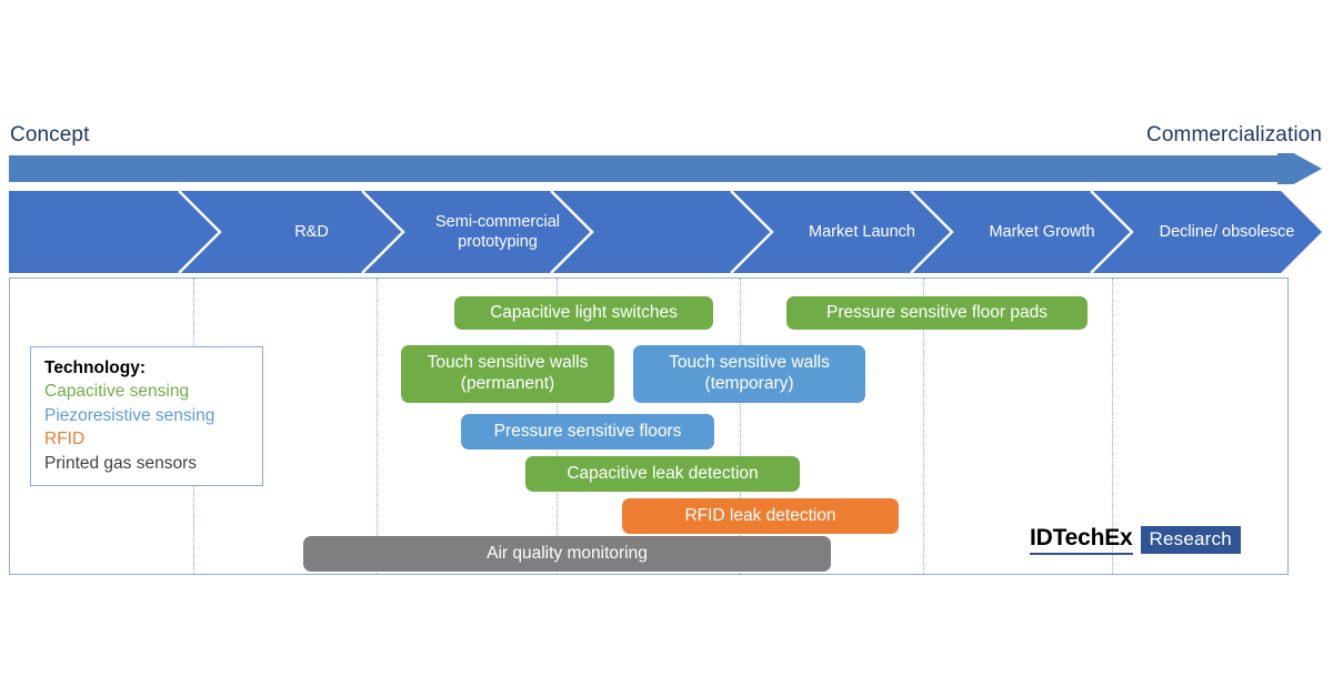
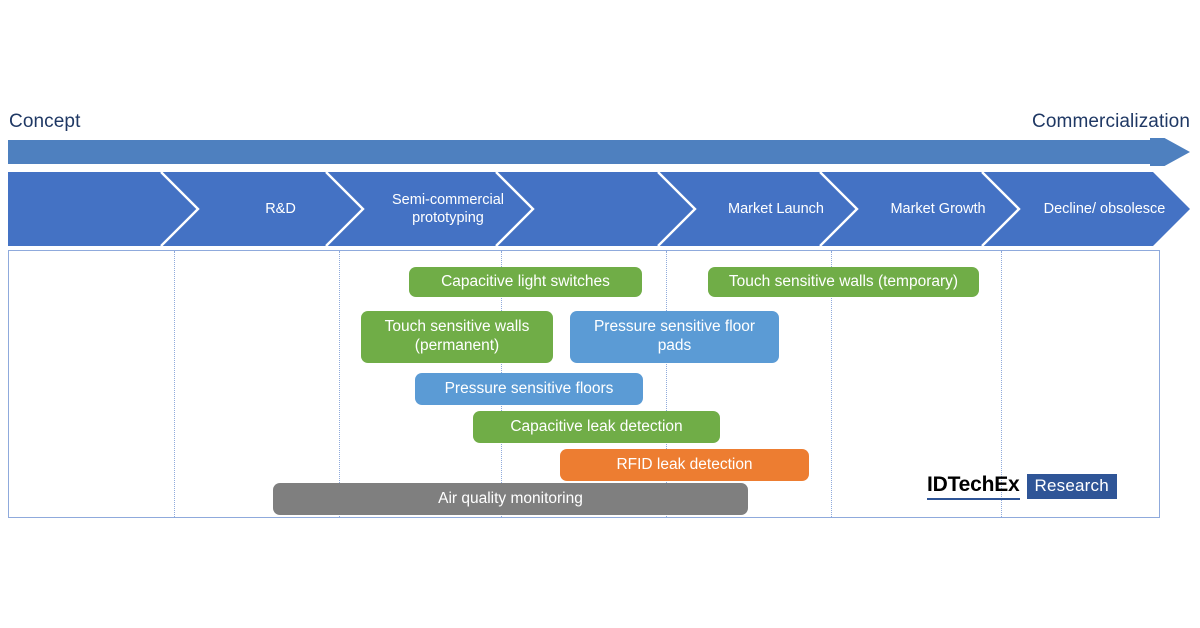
  Concept
  Commercialization
  R&D
  Semi-commercial prototyping
  Market Launch
  Market Growth
  Decline/ obsolesce
- Technology:
- Capacitive sensing
- Piezoresistive sensing
- RFID
- Printed gas sensors
  Capacitive light switches
- Pressure sensitive floor pads
+ Touch sensitive walls (temporary)
  Touch sensitive walls (permanent)
- Touch sensitive walls (temporary)
+ Pressure sensitive floor pads
  Pressure sensitive floors
  Capacitive leak detection
  RFID leak detection
  Air quality monitoring
  IDTechEx
  Research
